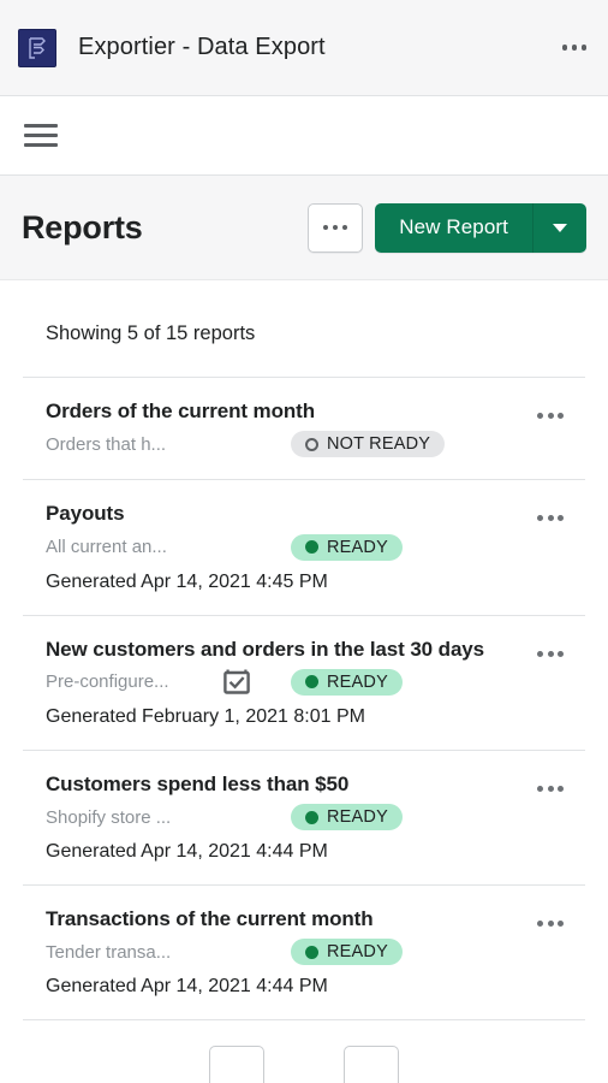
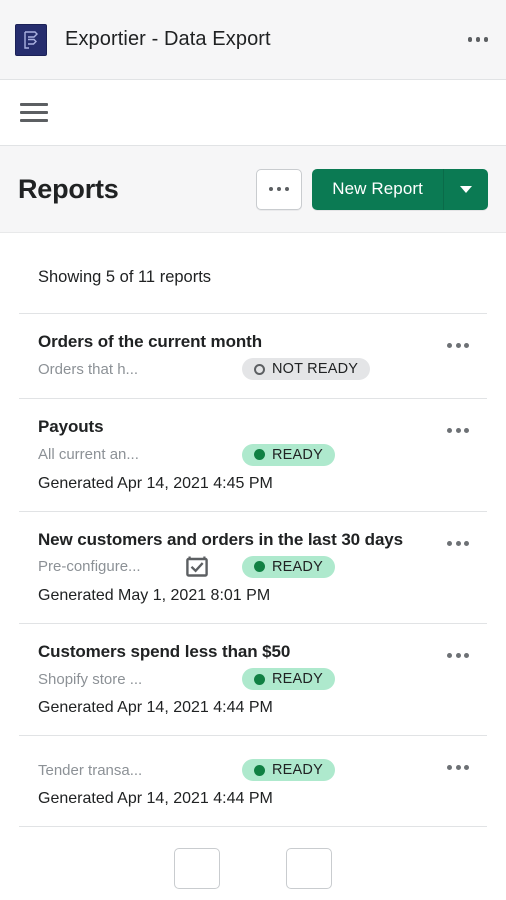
  Exportier - Data Export
  Reports
  New Report
- Showing 5 of 15 reports
+ Showing 5 of 11 reports
  Orders of the current month
  Orders that h...
  NOT READY
  Payouts
  All current an...
  READY
  Generated Apr 14, 2021 4:45 PM
  New customers and orders in the last 30 days
  Pre-configure...
  READY
- Generated February 1, 2021 8:01 PM
+ Generated May 1, 2021 8:01 PM
  Customers spend less than $50
  Shopify store ...
  READY
  Generated Apr 14, 2021 4:44 PM
- Transactions of the current month
  Tender transa...
  READY
  Generated Apr 14, 2021 4:44 PM
